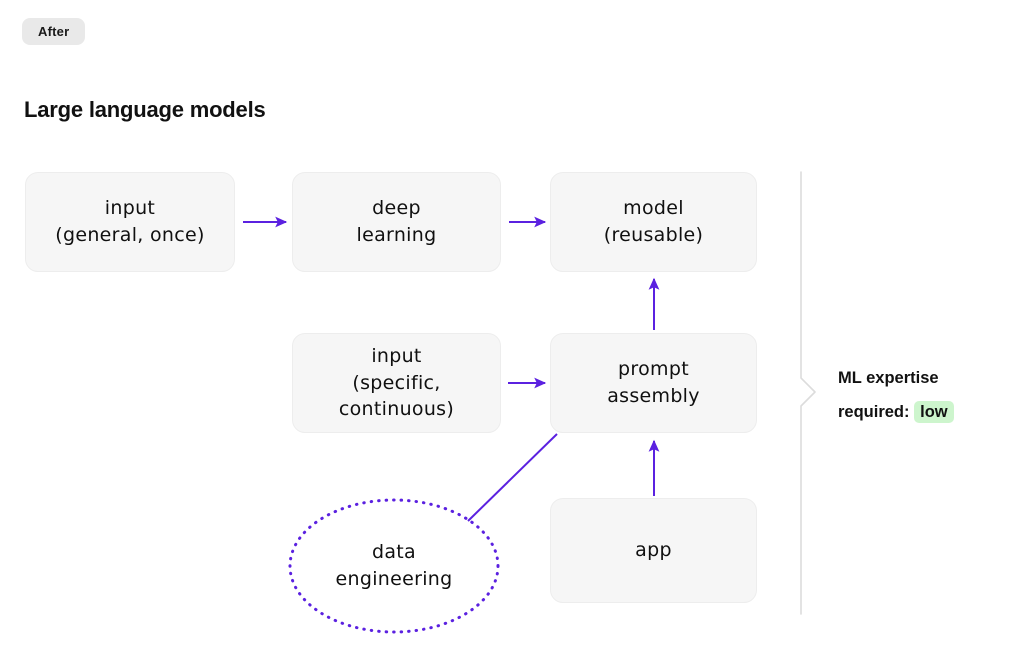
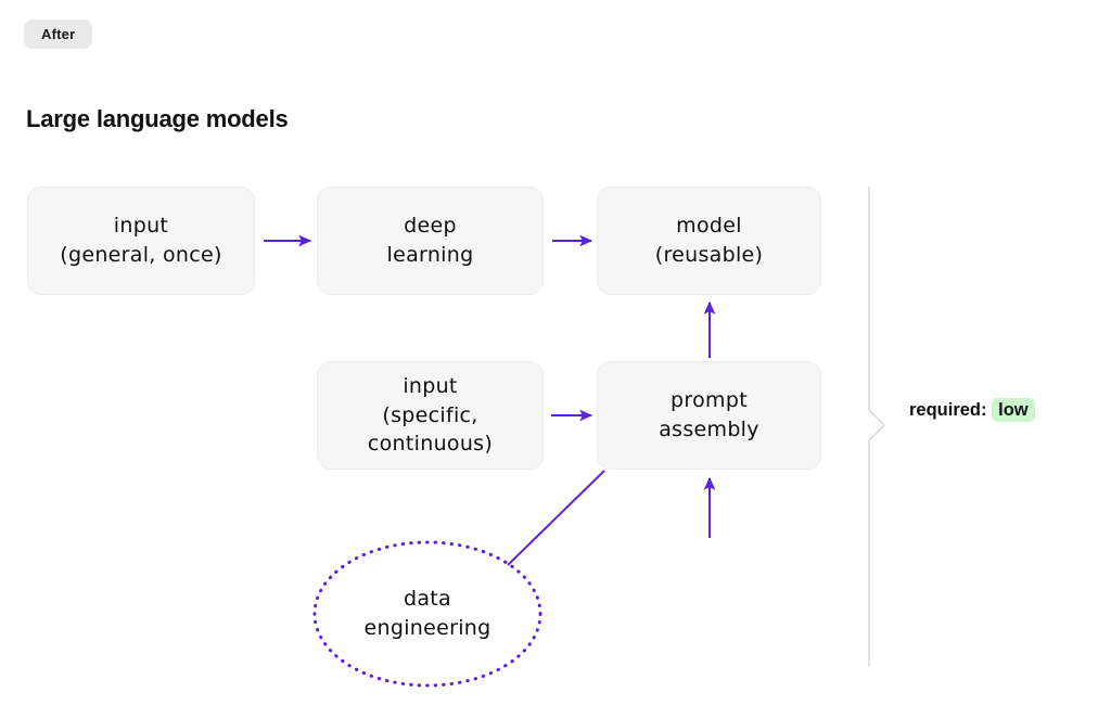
  After
  Large language models
  input
  (general, once)
  deep
  learning
  model
  (reusable)
  input
  (specific,
  continuous)
  prompt
  assembly
  data
  engineering
- app
- ML expertise
  required: low
